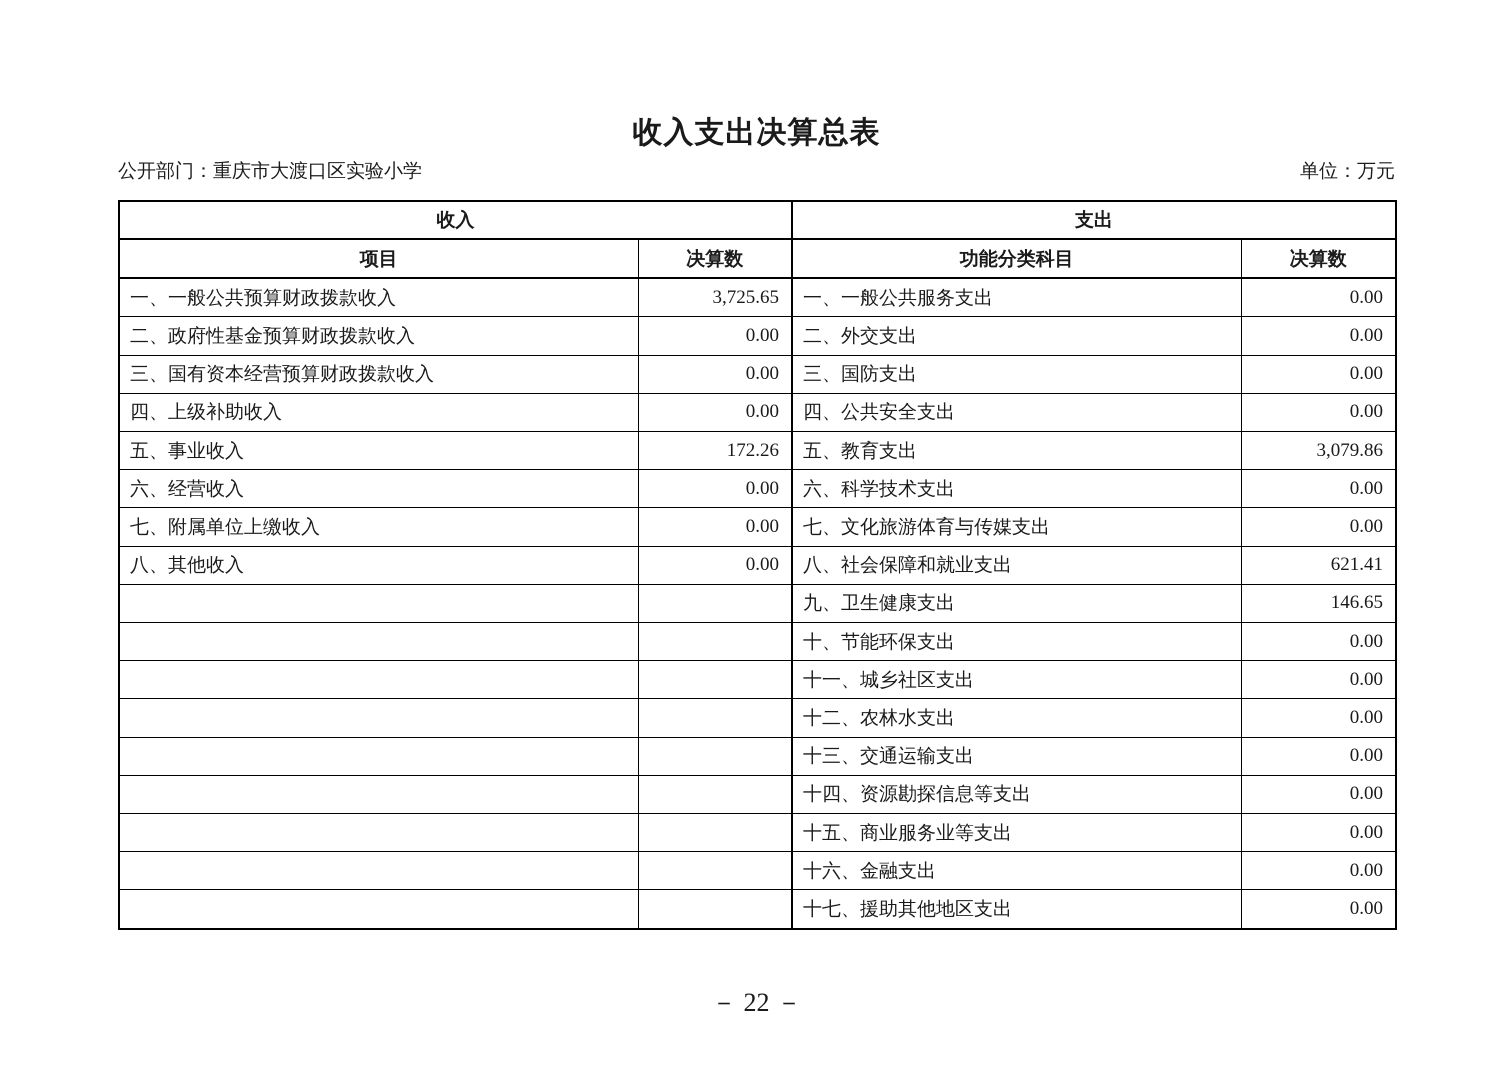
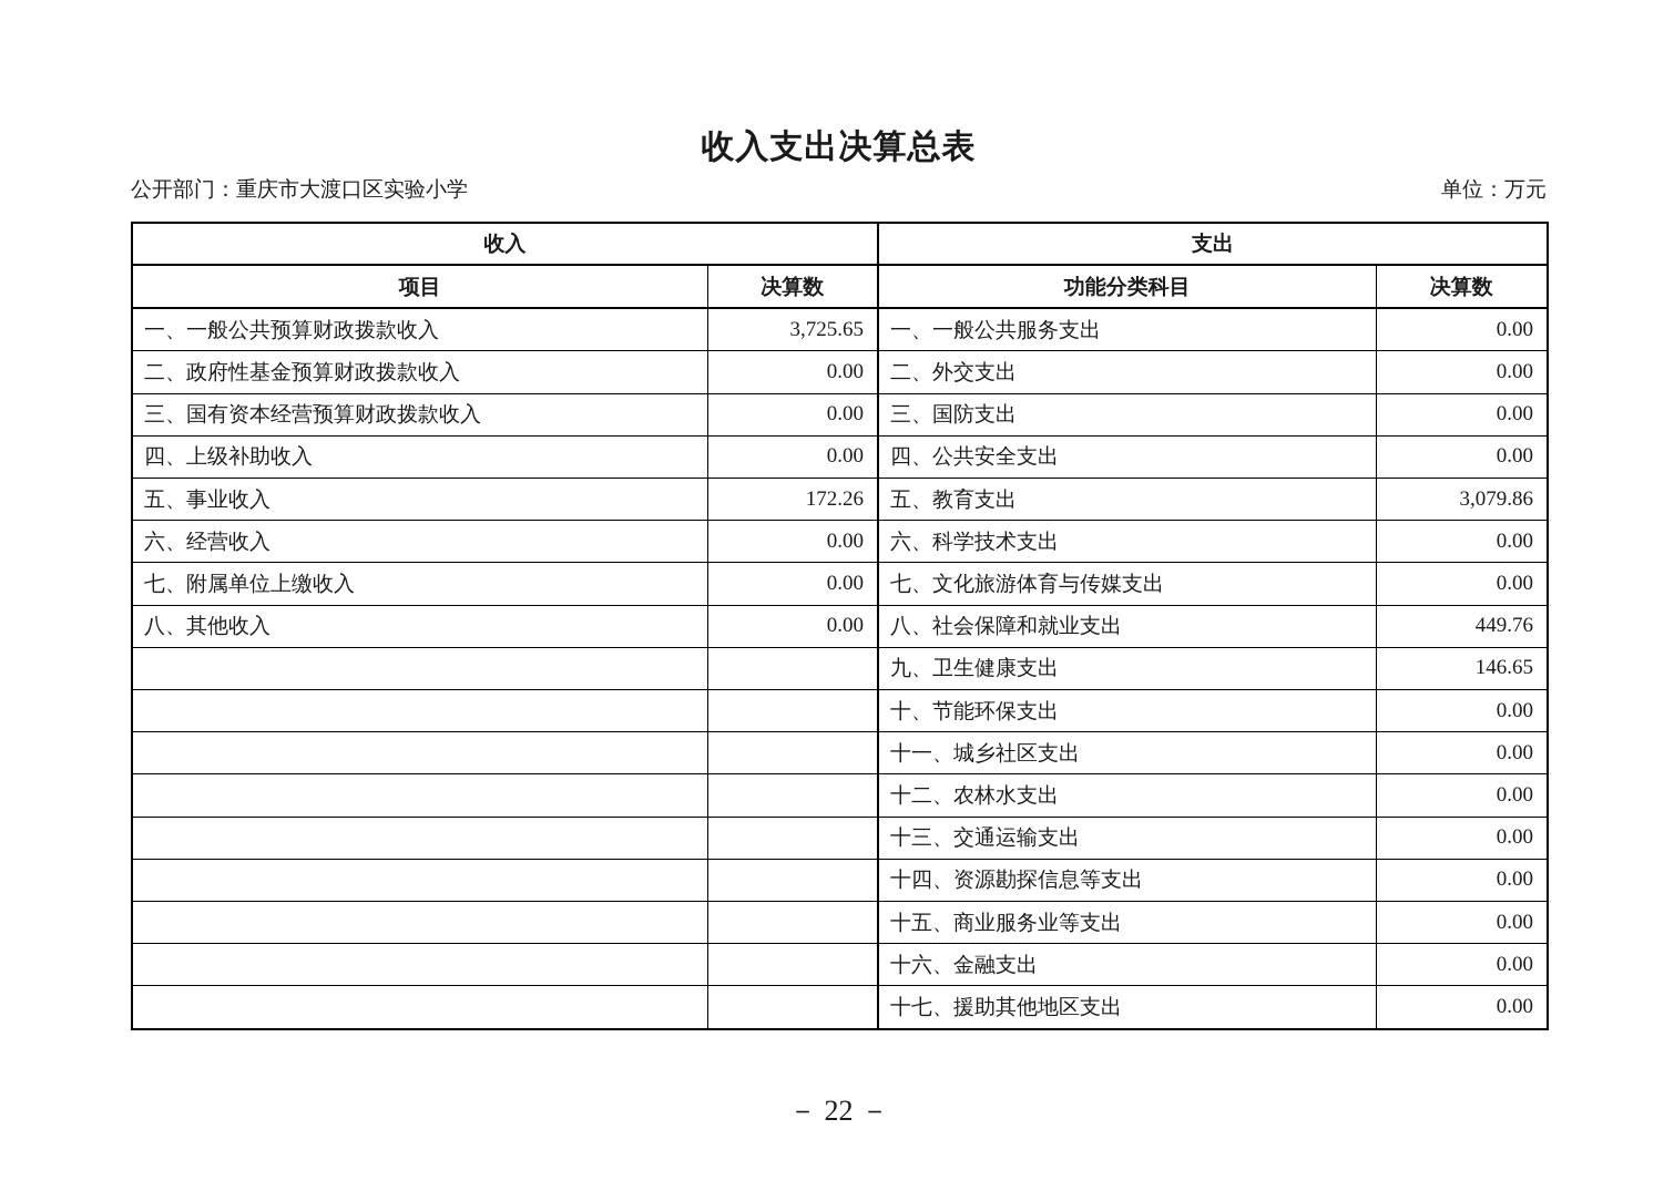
  收入支出决算总表
  公开部门：重庆市大渡口区实验小学
  单位：万元
  收入	支出
  项目	决算数	功能分类科目	决算数
  一、一般公共预算财政拨款收入	3,725.65	一、一般公共服务支出	0.00
  二、政府性基金预算财政拨款收入	0.00	二、外交支出	0.00
  三、国有资本经营预算财政拨款收入	0.00	三、国防支出	0.00
  四、上级补助收入	0.00	四、公共安全支出	0.00
  五、事业收入	172.26	五、教育支出	3,079.86
  六、经营收入	0.00	六、科学技术支出	0.00
  七、附属单位上缴收入	0.00	七、文化旅游体育与传媒支出	0.00
- 八、其他收入	0.00	八、社会保障和就业支出	621.41
+ 八、其他收入	0.00	八、社会保障和就业支出	449.76
  		九、卫生健康支出	146.65
  		十、节能环保支出	0.00
  		十一、城乡社区支出	0.00
  		十二、农林水支出	0.00
  		十三、交通运输支出	0.00
  		十四、资源勘探信息等支出	0.00
  		十五、商业服务业等支出	0.00
  		十六、金融支出	0.00
  		十七、援助其他地区支出	0.00
  － 22 －
